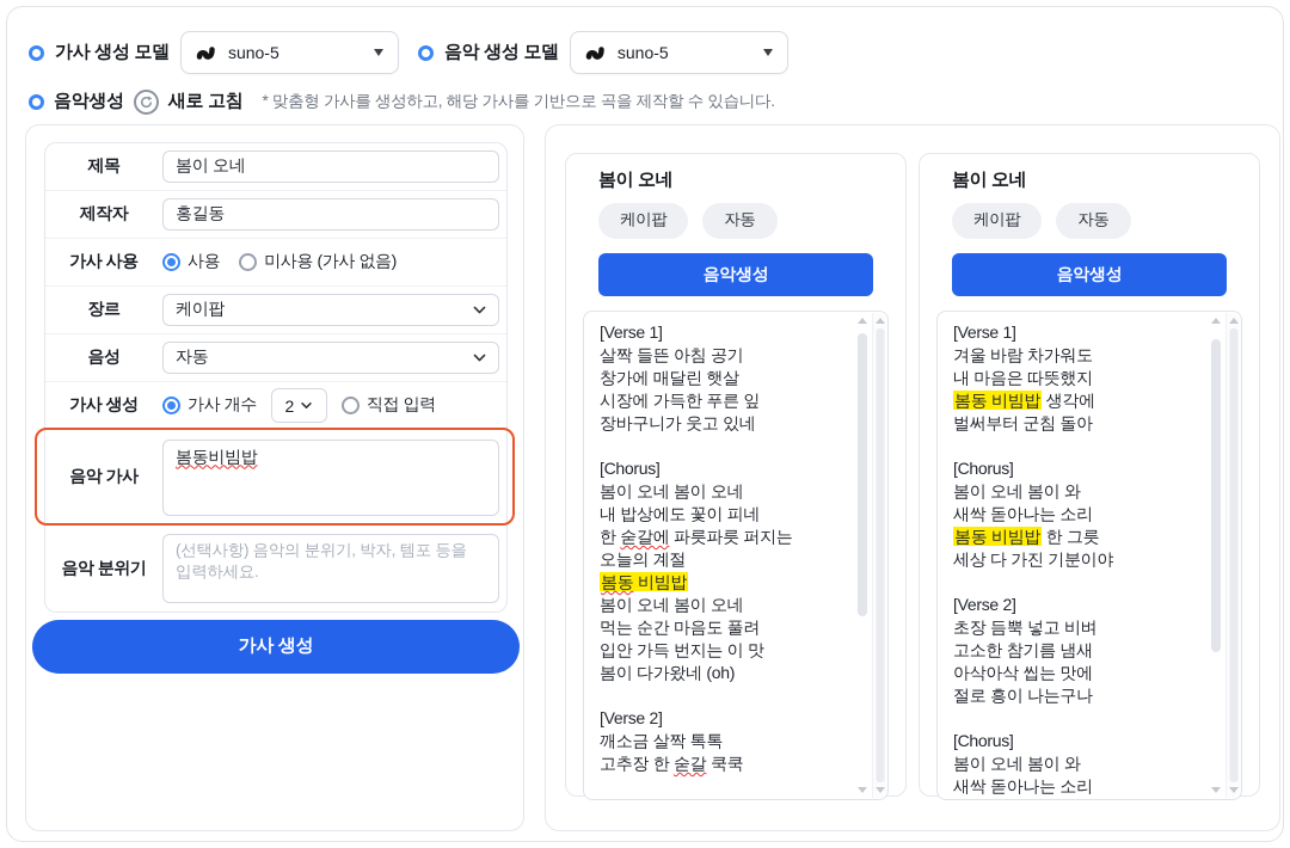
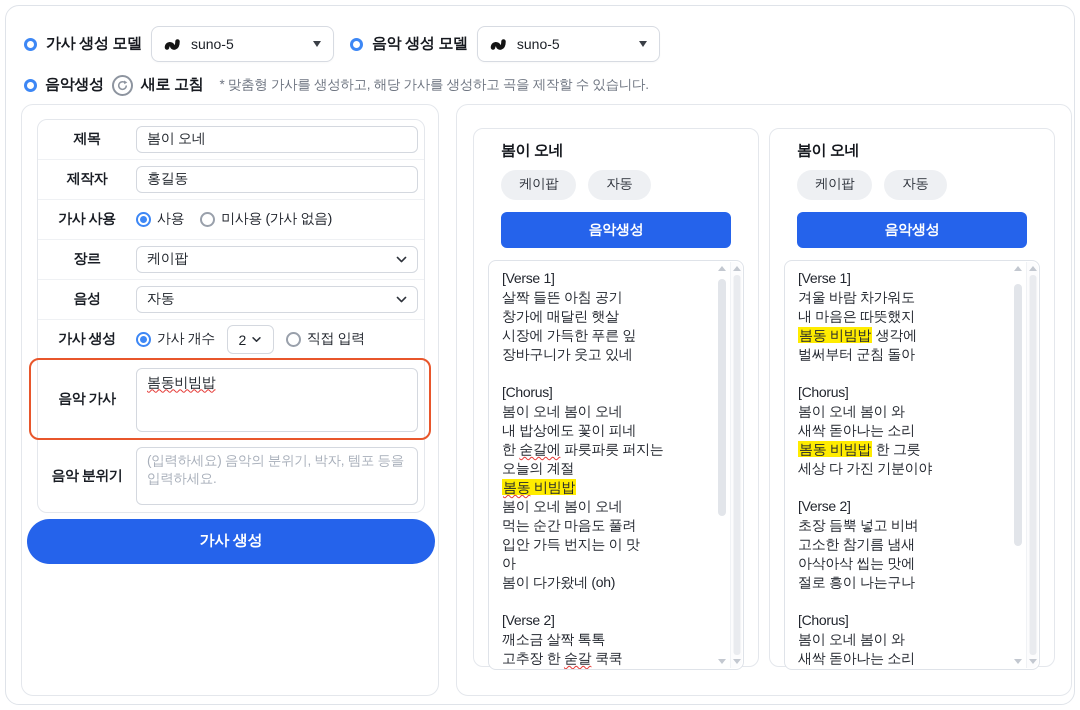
  가사 생성 모델
  suno-5
  음악 생성 모델
  suno-5
  음악생성
  새로 고침
- * 맞춤형 가사를 생성하고, 해당 가사를 기반으로 곡을 제작할 수 있습니다.
+ * 맞춤형 가사를 생성하고, 해당 가사를 생성하고 곡을 제작할 수 있습니다.
  제목
  봄이 오네
  제작자
  홍길동
  가사 사용
  사용
  미사용 (가사 없음)
  장르
  케이팝
  음성
  자동
  가사 생성
  가사 개수
  2
  직접 입력
  음악 가사
  봄동비빔밥
  음악 분위기
- (선택사항) 음악의 분위기, 박자, 템포 등을 입력하세요.
+ (입력하세요) 음악의 분위기, 박자, 템포 등을 입력하세요.
  가사 생성
  봄이 오네
  케이팝
  자동
  음악생성
  [Verse 1]
  살짝 들뜬 아침 공기
  창가에 매달린 햇살
  시장에 가득한 푸른 잎
  장바구니가 웃고 있네
  [Chorus]
  봄이 오네 봄이 오네
  내 밥상에도 꽃이 피네
  한 숟갈에 파릇파릇 퍼지는
  오늘의 계절
  봄동 비빔밥
  봄이 오네 봄이 오네
  먹는 순간 마음도 풀려
  입안 가득 번지는 이 맛
+ 아
  봄이 다가왔네 (oh)
  [Verse 2]
  깨소금 살짝 톡톡
  고추장 한 숟갈 쿡쿡
  봄이 오네
  케이팝
  자동
  음악생성
  [Verse 1]
  겨울 바람 차가워도
  내 마음은 따뜻했지
  봄동 비빔밥 생각에
  벌써부터 군침 돌아
  [Chorus]
  봄이 오네 봄이 와
  새싹 돋아나는 소리
  봄동 비빔밥 한 그릇
  세상 다 가진 기분이야
  [Verse 2]
  초장 듬뿍 넣고 비벼
  고소한 참기름 냄새
  아삭아삭 씹는 맛에
  절로 흥이 나는구나
  [Chorus]
  봄이 오네 봄이 와
  새싹 돋아나는 소리
